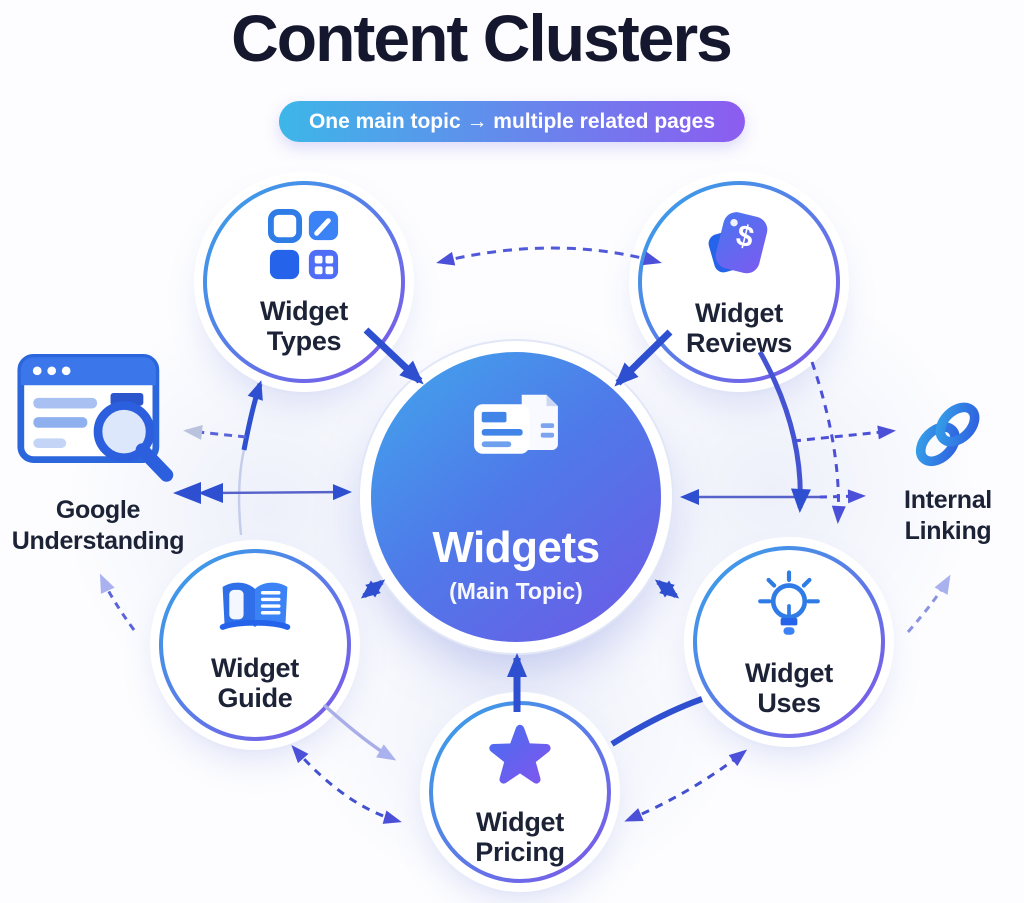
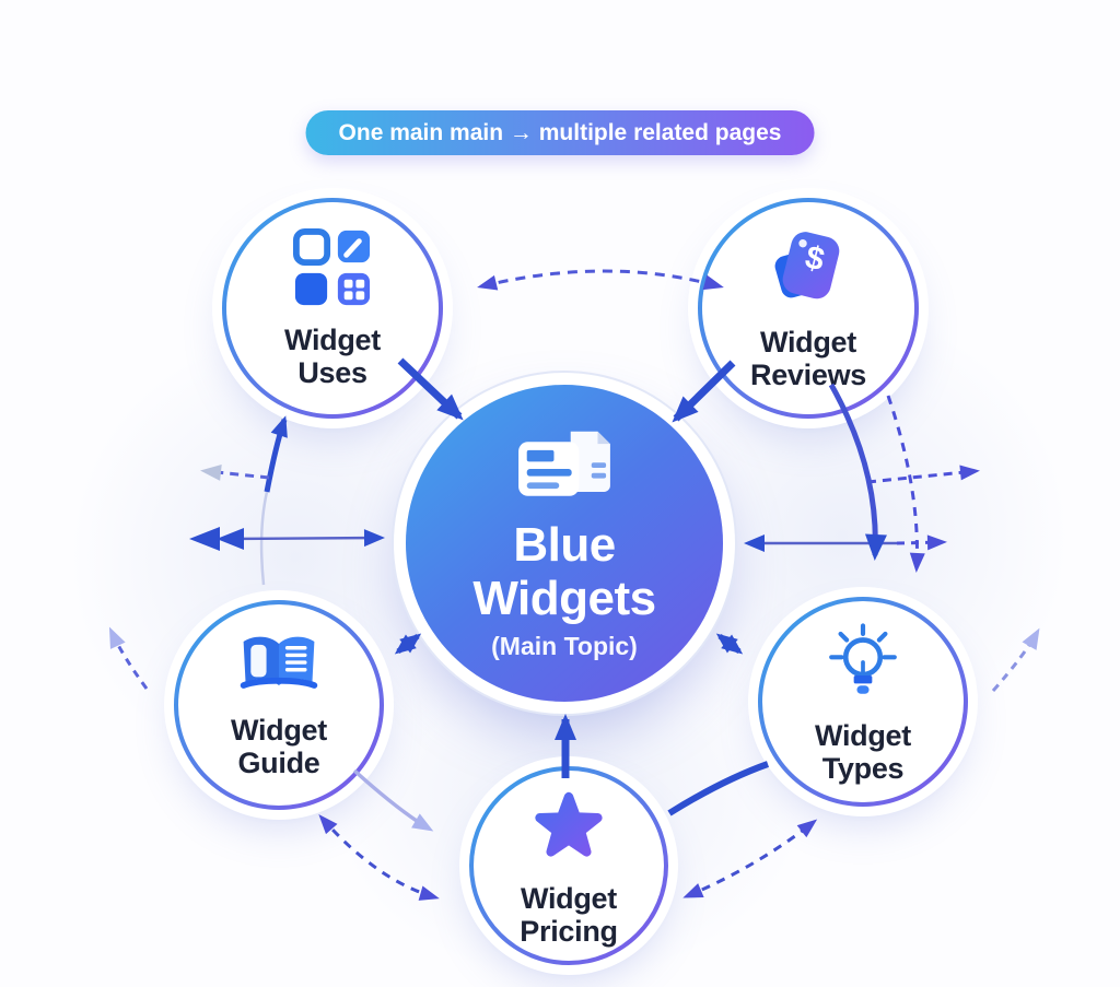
- Content Clusters
- One main topic → multiple related pages
+ One main main → multiple related pages
  Widget
- Types
+ Uses
  Widget
  Reviews
+ Blue
  Widgets
  (Main Topic)
  Widget
  Guide
  Widget
- Uses
+ Types
  Widget
  Pricing
- Google
- Understanding
- Internal
- Linking
